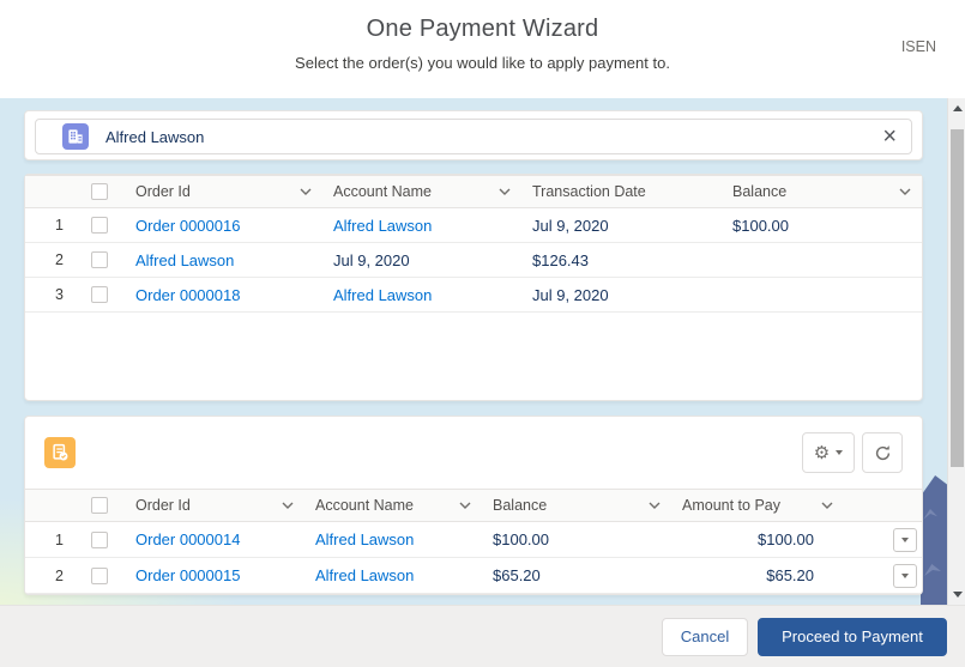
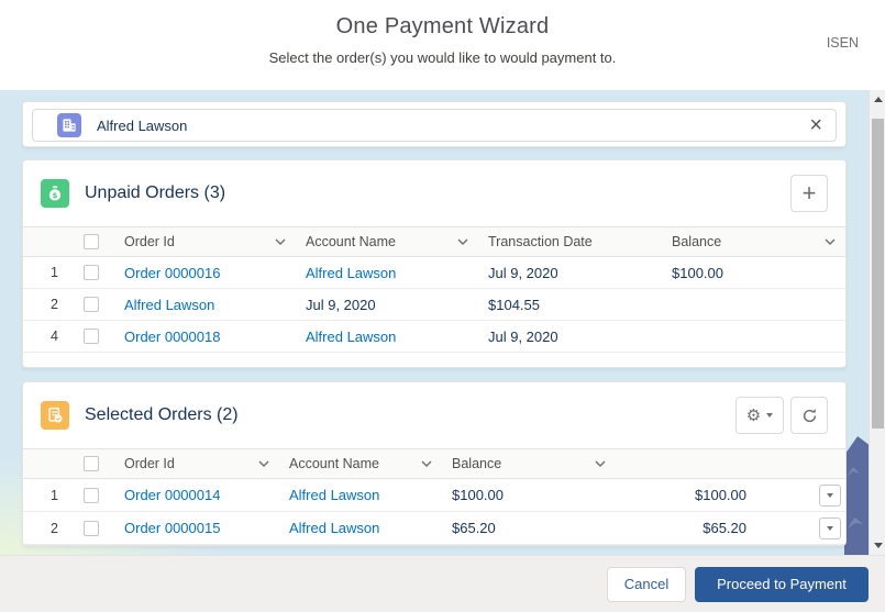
  One Payment Wizard
- Select the order(s) you would like to apply payment to.
+ Select the order(s) you would like to would payment to.
  ISEN
  Alfred Lawson
  ×
+ $
+ Unpaid Orders (3)
+ +
  Order Id
  Account Name
  Transaction Date
  Balance
  1
  Order 0000016
  Alfred Lawson
  Jul 9, 2020
  $100.00
  2
  Alfred Lawson
  Jul 9, 2020
- $126.43
+ $104.55
- 3
+ 4
  Order 0000018
  Alfred Lawson
  Jul 9, 2020
+ Selected Orders (2)
  ⚙
  Order Id
  Account Name
  Balance
- Amount to Pay
  1
  Order 0000014
  Alfred Lawson
  $100.00
  $100.00
  2
  Order 0000015
  Alfred Lawson
  $65.20
  $65.20
  Cancel
  Proceed to Payment
